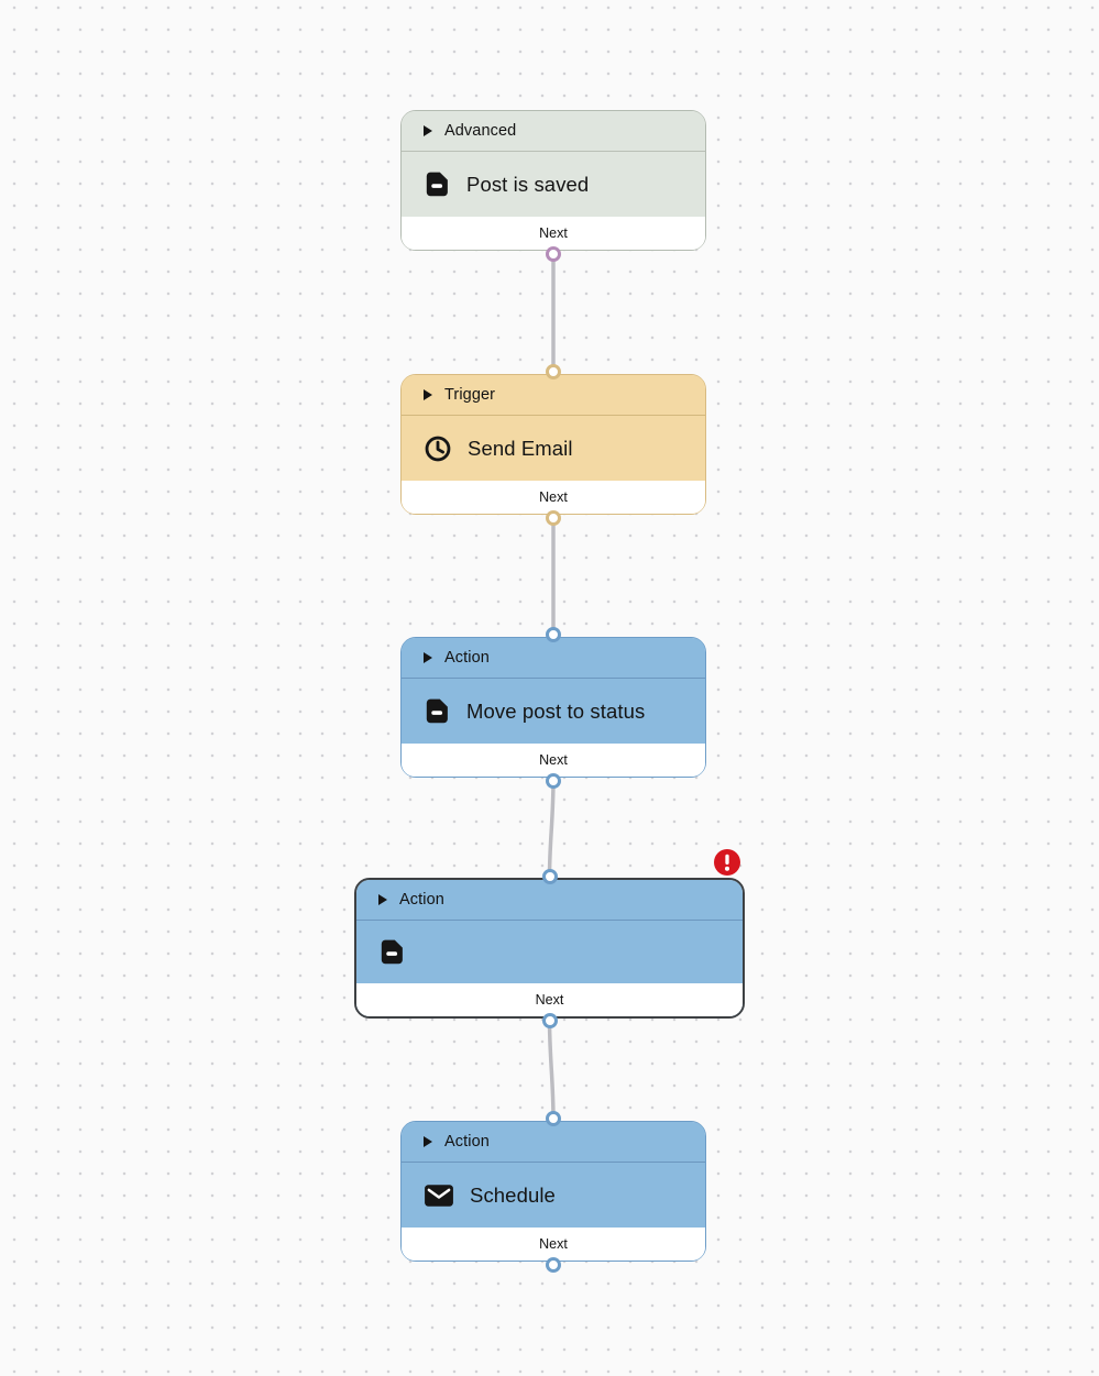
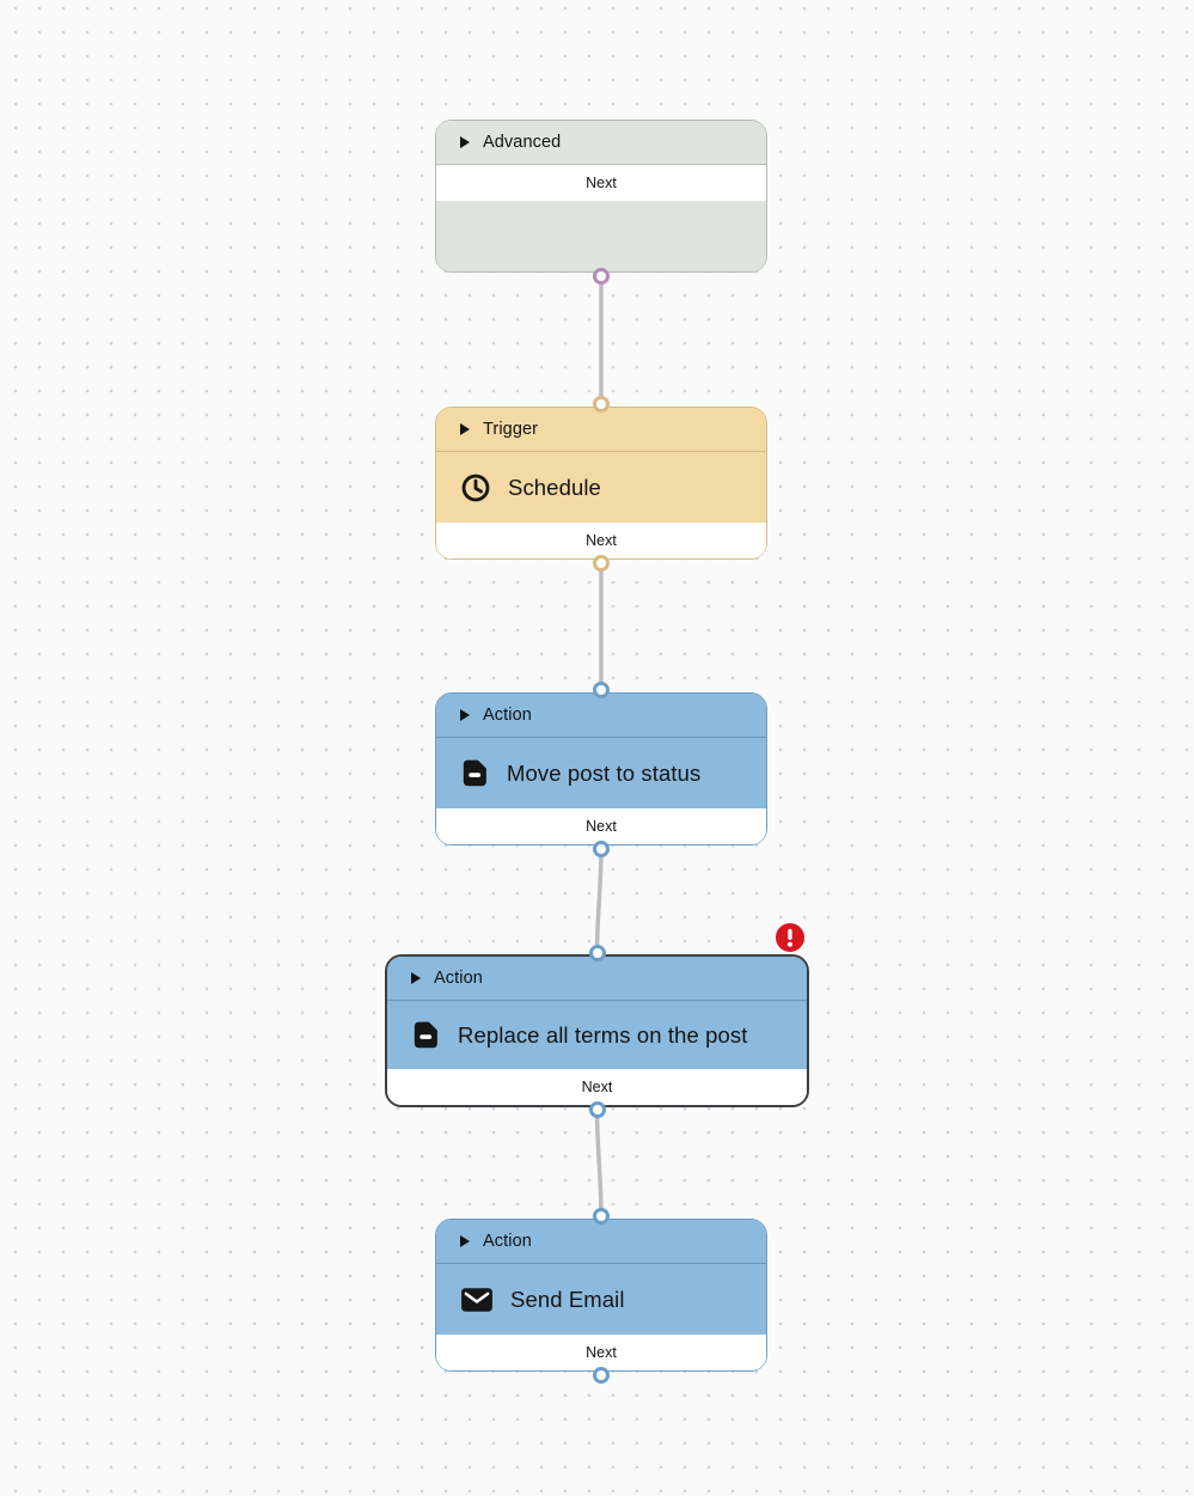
  Advanced
- Post is saved
  Next
  Trigger
- Send Email
+ Schedule
  Next
  Action
  Move post to status
  Next
  Action
+ Replace all terms on the post
  Next
  Action
- Schedule
+ Send Email
  Next
